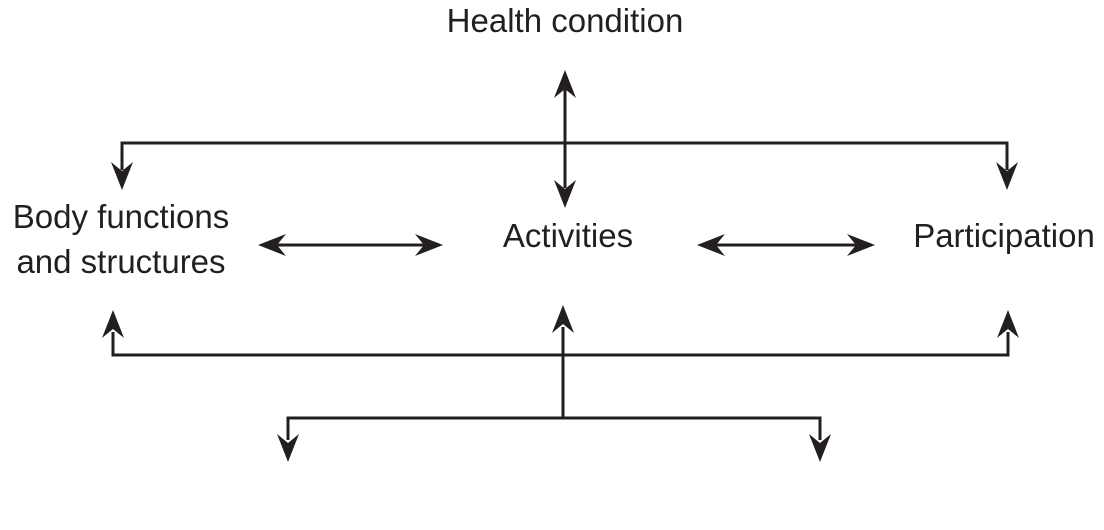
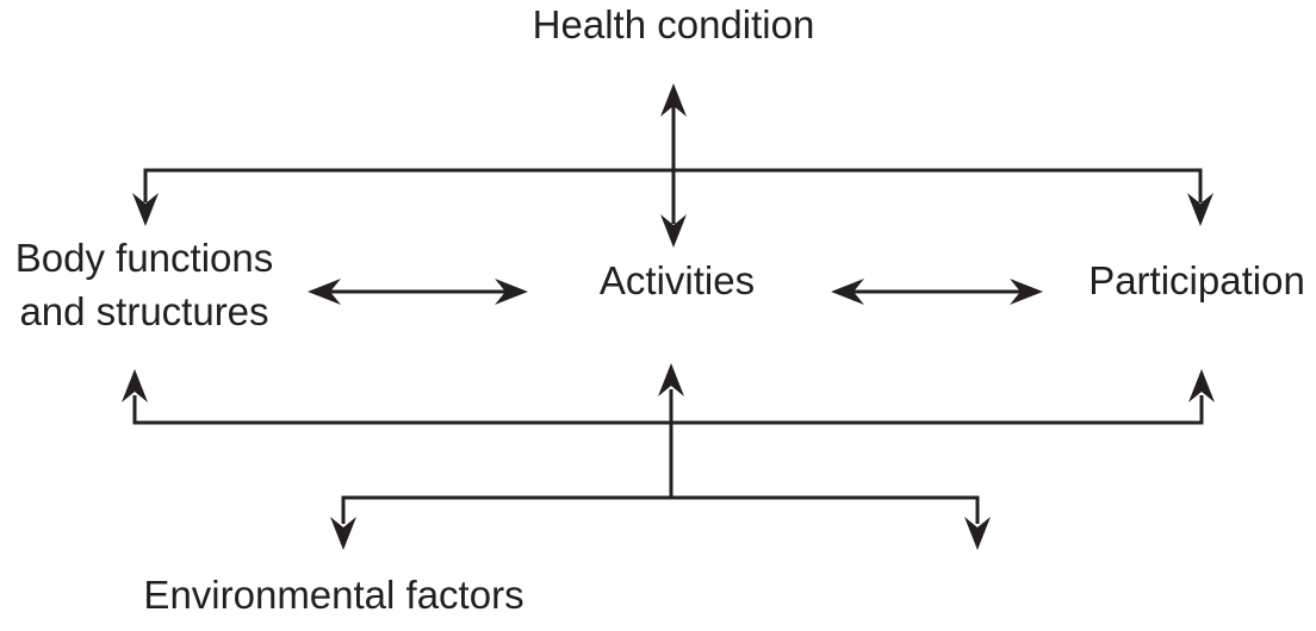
  Health condition
  Body functions
  and structures
  Activities
  Participation
+ Environmental factors
